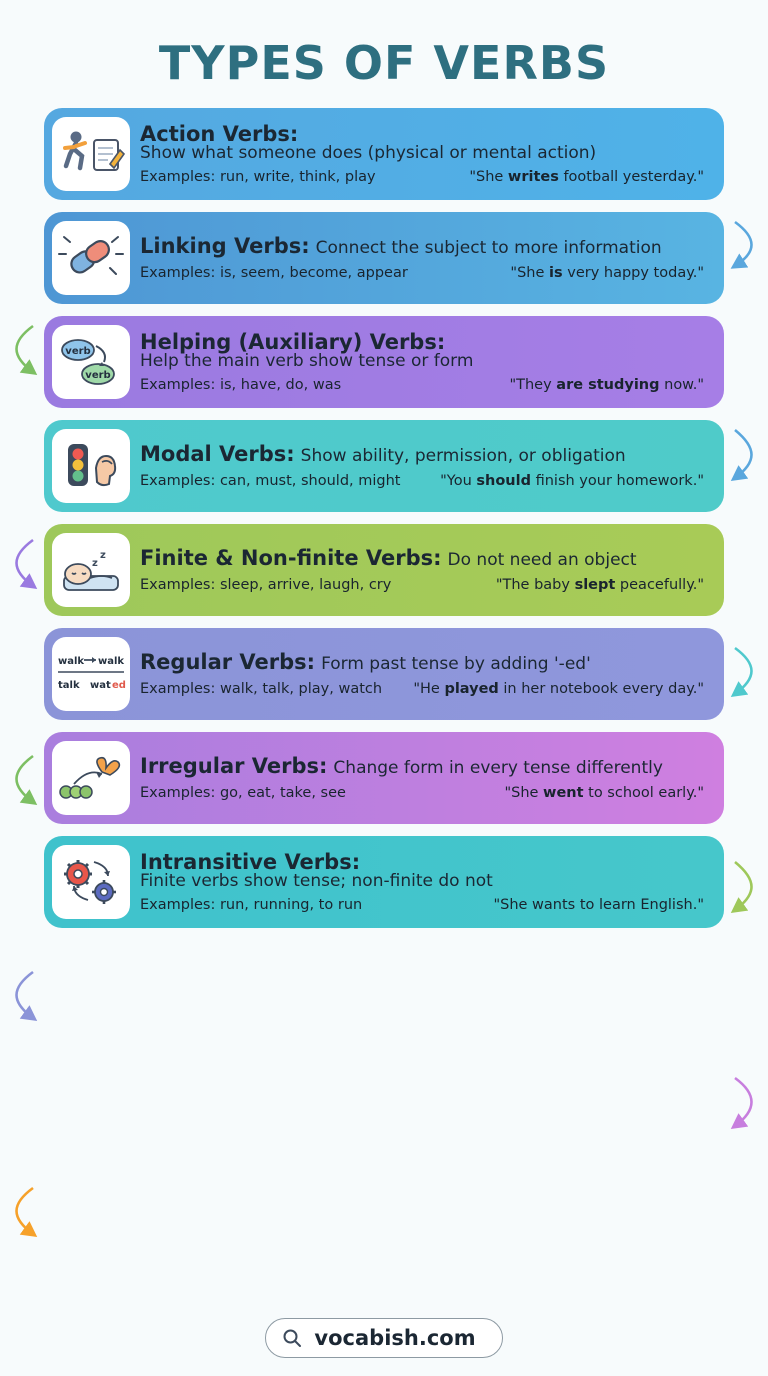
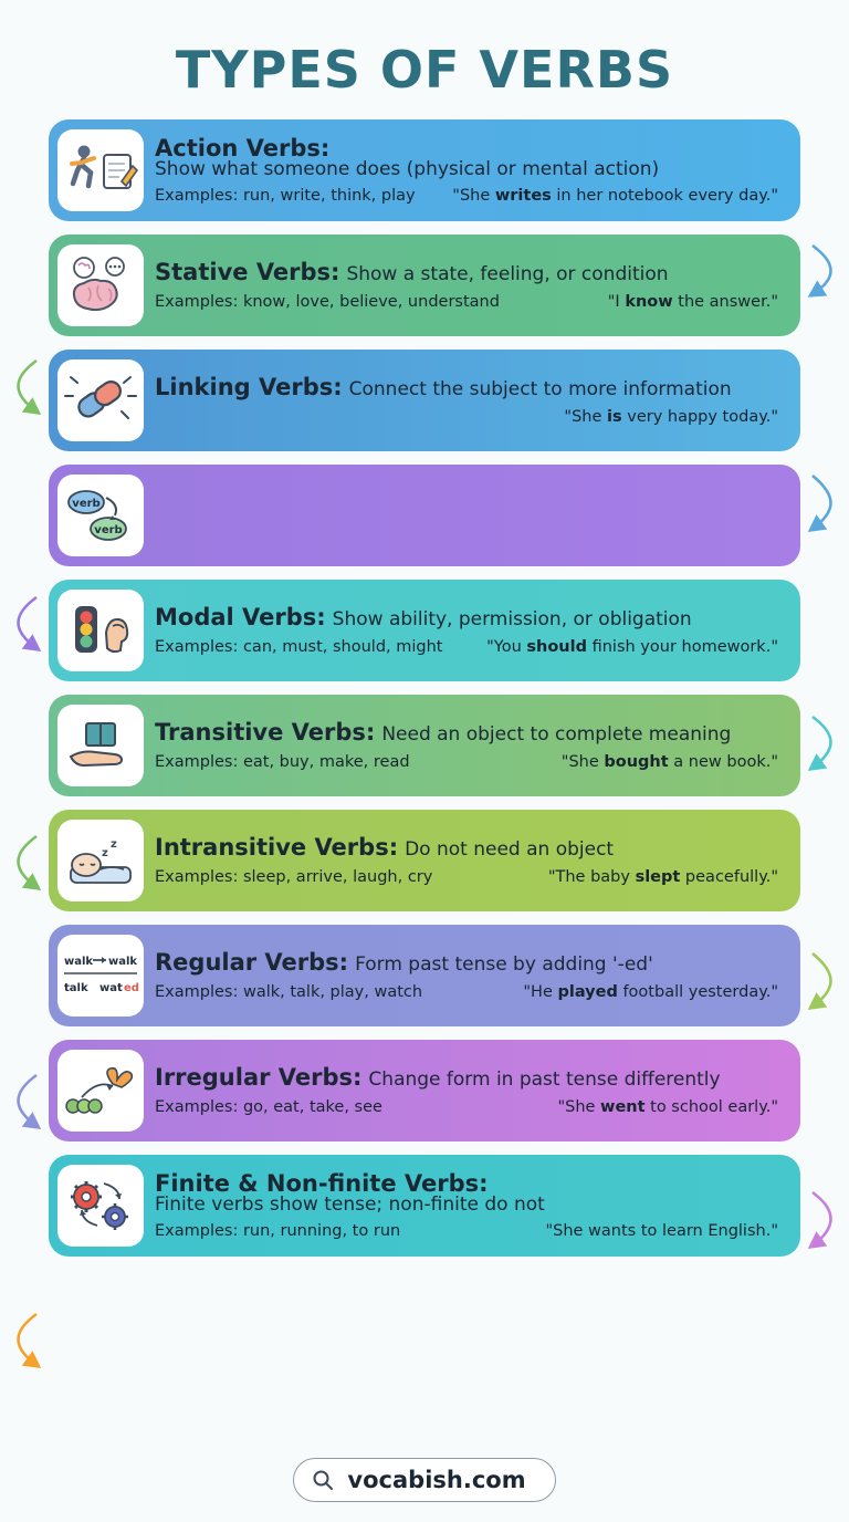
  TYPES OF VERBS
  Action Verbs:
  Show what someone does (physical or mental action)
  Examples: run, write, think, play
- "She writes football yesterday."
+ "She writes in her notebook every day."
+ Stative Verbs:
+ Show a state, feeling, or condition
+ Examples: know, love, believe, understand
+ "I know the answer."
  Linking Verbs:
  Connect the subject to more information
- Examples: is, seem, become, appear
  "She is very happy today."
  verb
  verb
- Helping (Auxiliary) Verbs:
- Help the main verb show tense or form
- Examples: is, have, do, was
- "They are studying now."
  Modal Verbs:
  Show ability, permission, or obligation
  Examples: can, must, should, might
  "You should finish your homework."
+ Transitive Verbs:
+ Need an object to complete meaning
+ Examples: eat, buy, make, read
+ "She bought a new book."
  z
  z
- Finite & Non-finite Verbs:
+ Intransitive Verbs:
  Do not need an object
  Examples: sleep, arrive, laugh, cry
  "The baby slept peacefully."
  walk
  walk
  talk
  wat
  ed
  Regular Verbs:
  Form past tense by adding '-ed'
  Examples: walk, talk, play, watch
- "He played in her notebook every day."
+ "He played football yesterday."
  Irregular Verbs:
- Change form in every tense differently
+ Change form in past tense differently
  Examples: go, eat, take, see
  "She went to school early."
- Intransitive Verbs:
+ Finite & Non-finite Verbs:
  Finite verbs show tense; non-finite do not
  Examples: run, running, to run
  "She wants to learn English."
  vocabish.com
